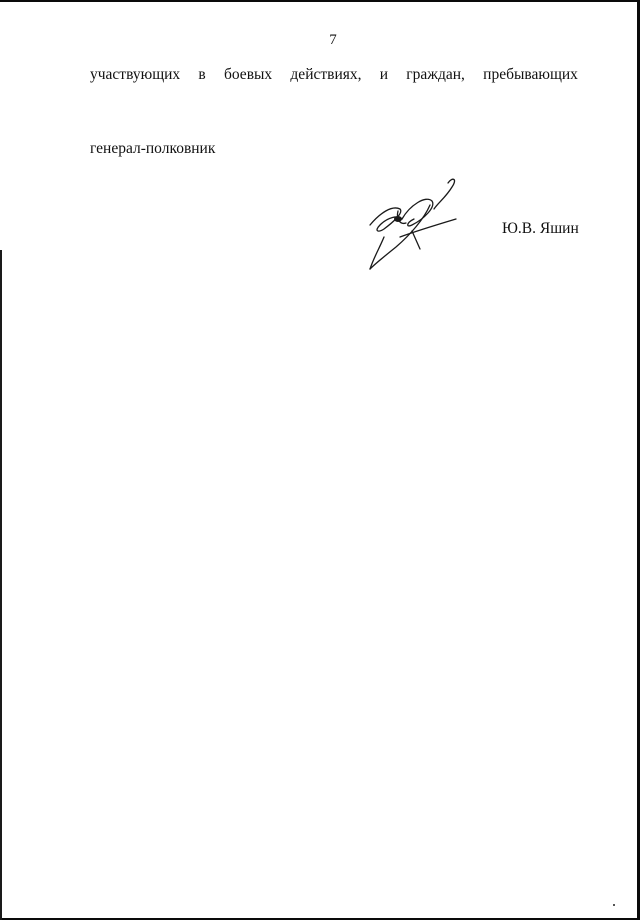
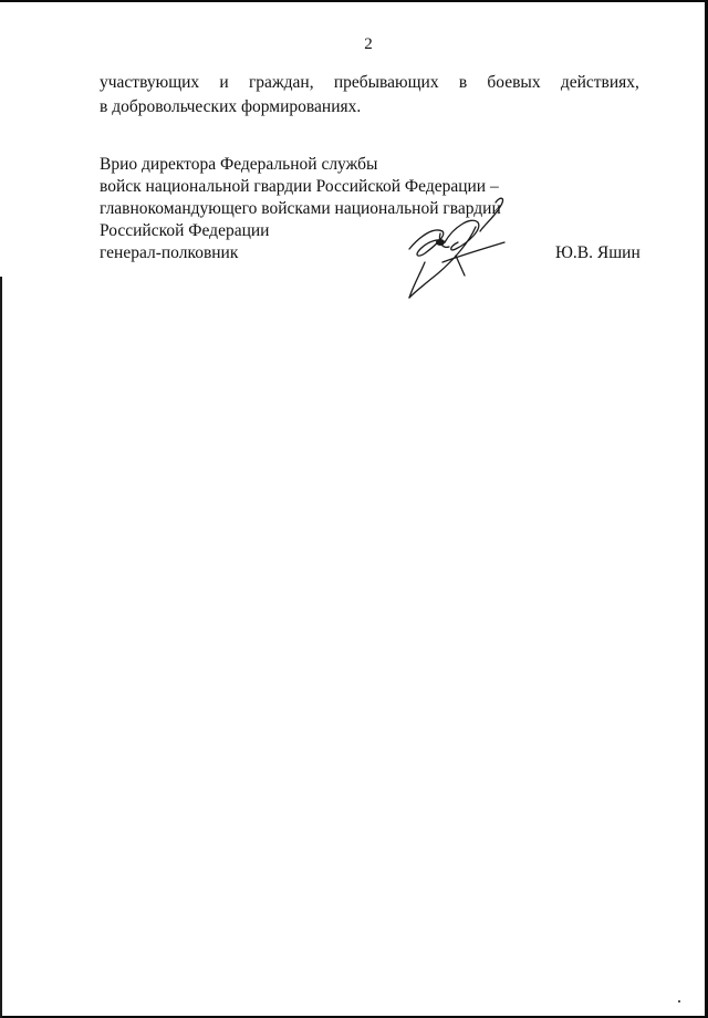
- 7
+ 2
  участвующих
- в
+ и
- боевых
+ граждан,
- действиях,
+ пребывающих
- и
+ в
- граждан,
+ боевых
- пребывающих
+ действиях,
+ в добровольческих формированиях.
+ Врио директора Федеральной службы
+ войск национальной гвардии Российской Федерации –
+ главнокомандующего войсками национальной гвардии
+ Российской Федерации
  генерал-полковник
  Ю.В. Яшин
